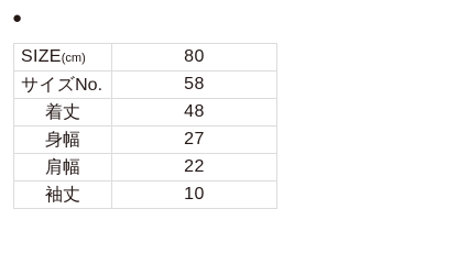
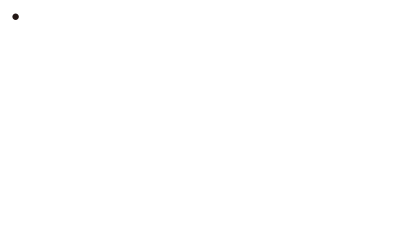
  ●
- SIZE(cm)	80
- サイズNo.	58
- 着丈	48
- 身幅	27
- 肩幅	22
- 袖丈	10
